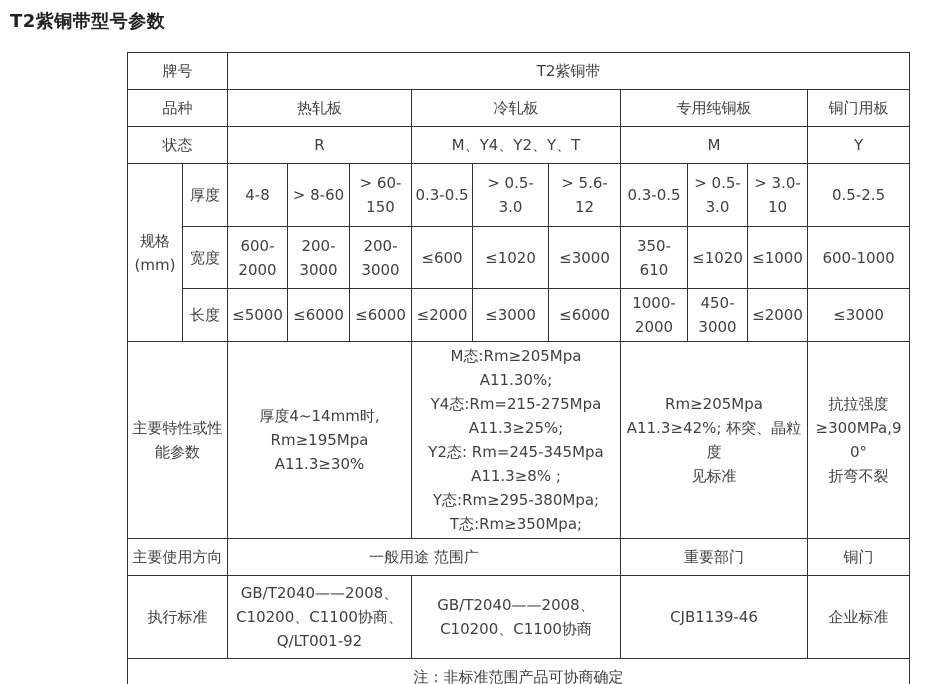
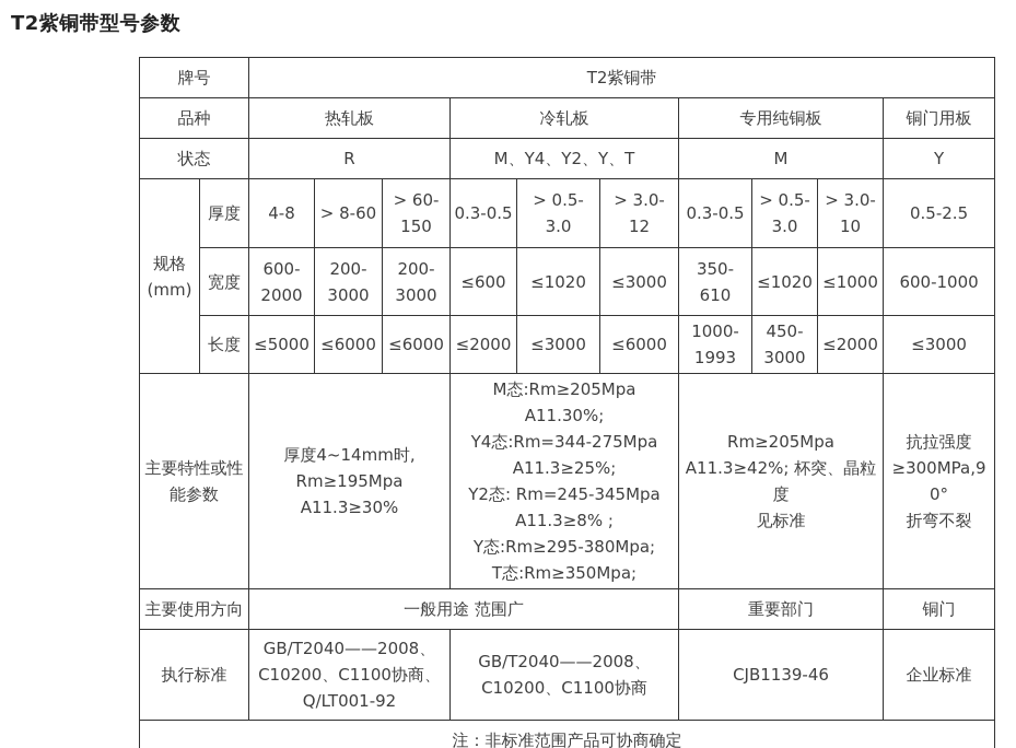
  T2紫铜带型号参数
  牌号	T2紫铜带
  品种	热轧板	冷轧板	专用纯铜板	铜门用板
  状态	R	M、Y4、Y2、Y、T	M	Y
- 规格 (mm)	厚度	4-8	> 8-60	> 60-150	0.3-0.5	> 0.5-3.0	> 5.6-12	0.3-0.5	> 0.5-3.0	> 3.0-10	0.5-2.5
+ 规格 (mm)	厚度	4-8	> 8-60	> 60-150	0.3-0.5	> 0.5-3.0	> 3.0-12	0.3-0.5	> 0.5-3.0	> 3.0-10	0.5-2.5
  宽度	600-2000	200-3000	200-3000	≤600	≤1020	≤3000	350-610	≤1020	≤1000	600-1000
- 长度	≤5000	≤6000	≤6000	≤2000	≤3000	≤6000	1000-2000	450-3000	≤2000	≤3000
+ 长度	≤5000	≤6000	≤6000	≤2000	≤3000	≤6000	1000-1993	450-3000	≤2000	≤3000
- 主要特性或性能参数	厚度4~14mm时, Rm≥195Mpa A11.3≥30%	M态:Rm≥205Mpa A11.30%; Y4态:Rm=215-275Mpa A11.3≥25%; Y2态: Rm=245-345Mpa A11.3≥8% ; Y态:Rm≥295-380Mpa; T态:Rm≥350Mpa;	Rm≥205Mpa A11.3≥42%; 杯突、晶粒度 见标准	抗拉强度 ≥300MPa,90° 折弯不裂
+ 主要特性或性能参数	厚度4~14mm时, Rm≥195Mpa A11.3≥30%	M态:Rm≥205Mpa A11.30%; Y4态:Rm=344-275Mpa A11.3≥25%; Y2态: Rm=245-345Mpa A11.3≥8% ; Y态:Rm≥295-380Mpa; T态:Rm≥350Mpa;	Rm≥205Mpa A11.3≥42%; 杯突、晶粒度 见标准	抗拉强度 ≥300MPa,90° 折弯不裂
  主要使用方向	一般用途 范围广	重要部门	铜门
  执行标准	GB/T2040——2008、 C10200、C1100协商、 Q/LT001-92	GB/T2040——2008、 C10200、C1100协商	CJB1139-46	企业标准
  注：非标准范围产品可协商确定
